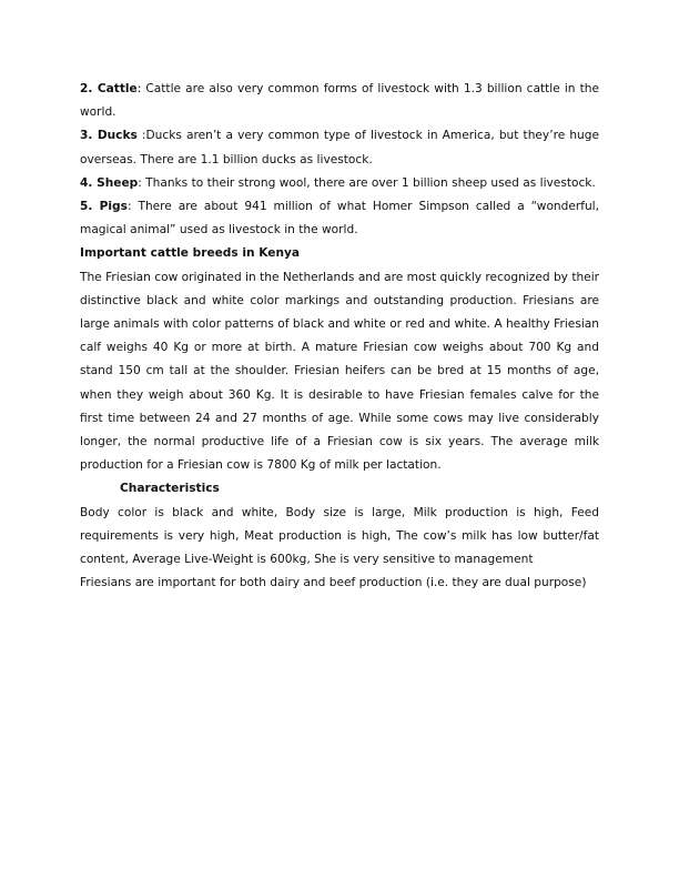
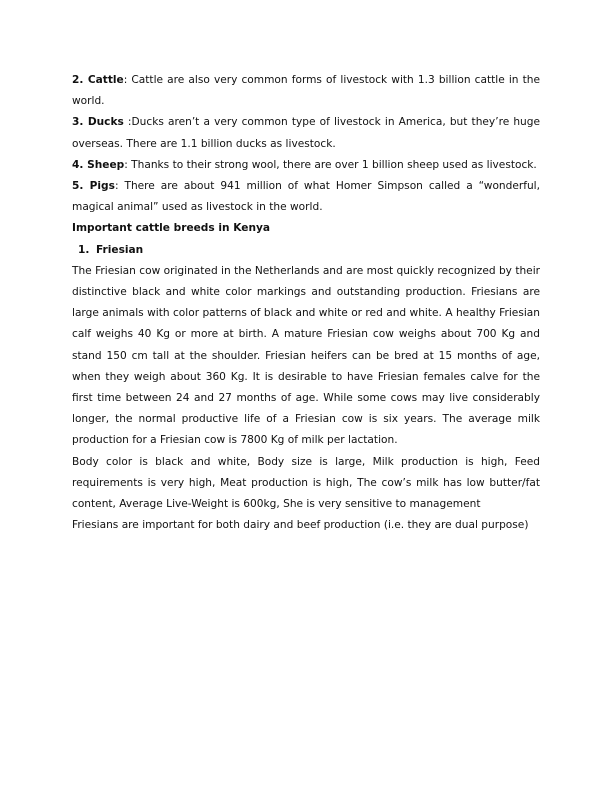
  2. Cattle: Cattle are also very common forms of livestock with 1.3 billion cattle in the world.
  3. Ducks :Ducks aren’t a very common type of livestock in America, but they’re huge overseas. There are 1.1 billion ducks as livestock.
  4. Sheep: Thanks to their strong wool, there are over 1 billion sheep used as livestock.
  5. Pigs: There are about 941 million of what Homer Simpson called a “wonderful, magical animal” used as livestock in the world.
  Important cattle breeds in Kenya
+ 1. Friesian
  The Friesian cow originated in the Netherlands and are most quickly recognized by their distinctive black and white color markings and outstanding production. Friesians are large animals with color patterns of black and white or red and white. A healthy Friesian calf weighs 40 Kg or more at birth. A mature Friesian cow weighs about 700 Kg and stand 150 cm tall at the shoulder. Friesian heifers can be bred at 15 months of age, when they weigh about 360 Kg. It is desirable to have Friesian females calve for the first time between 24 and 27 months of age. While some cows may live considerably longer, the normal productive life of a Friesian cow is six years. The average milk production for a Friesian cow is 7800 Kg of milk per lactation.
- Characteristics
  Body color is black and white, Body size is large, Milk production is high, Feed requirements is very high, Meat production is high, The cow’s milk has low butter/fat content, Average Live-Weight is 600kg, She is very sensitive to management
  Friesians are important for both dairy and beef production (i.e. they are dual purpose)
